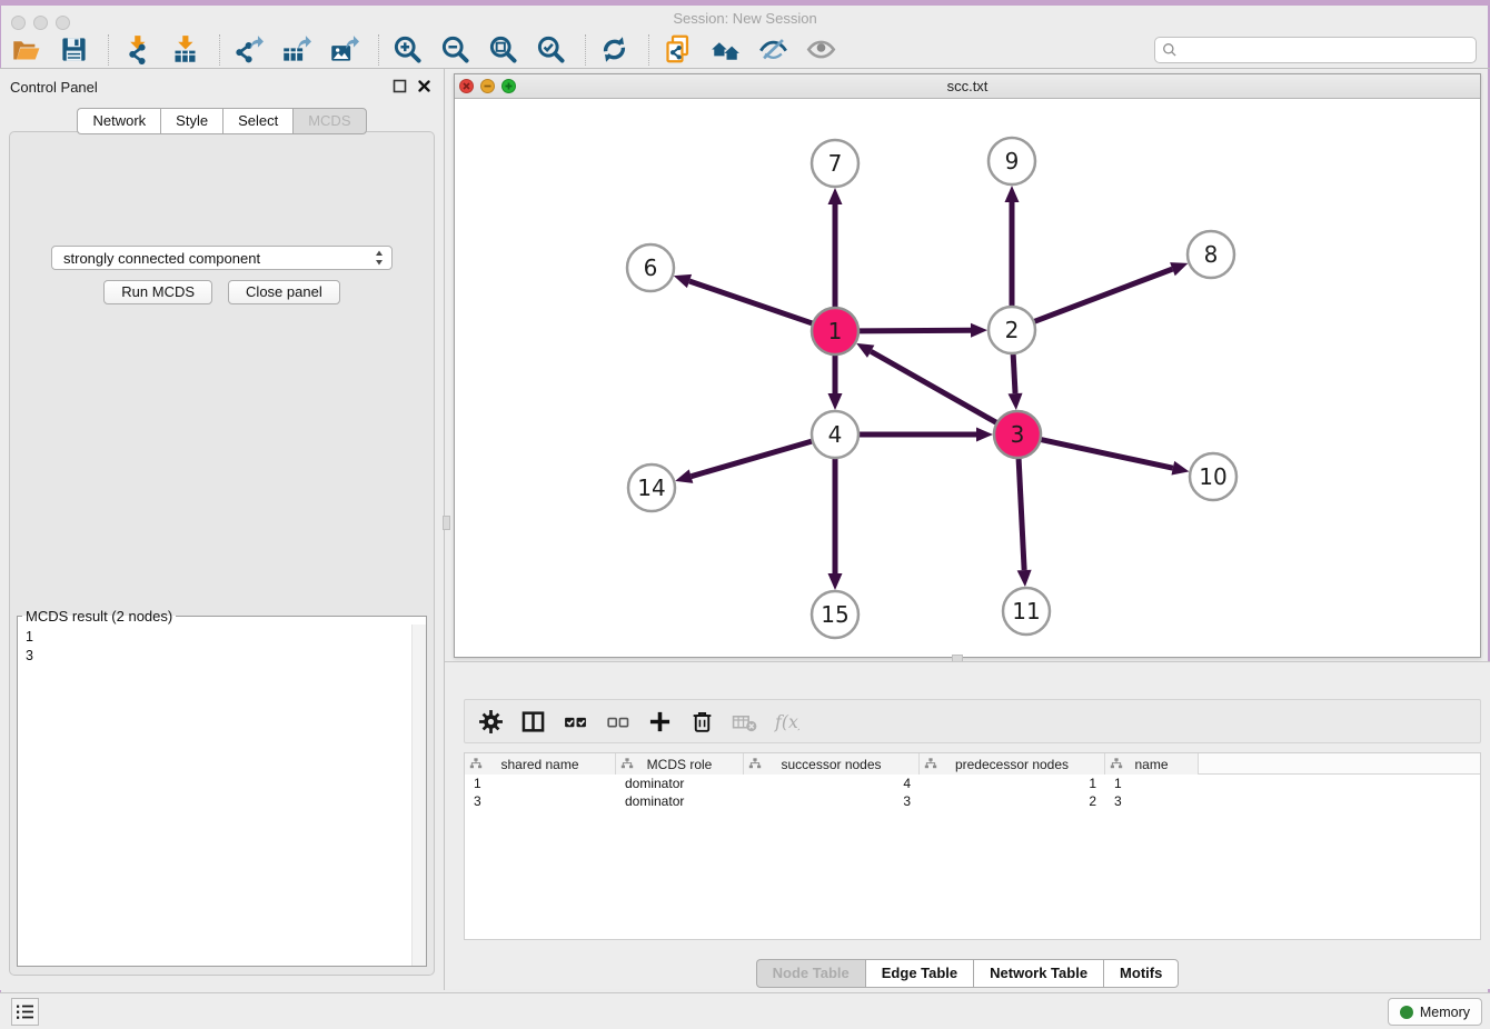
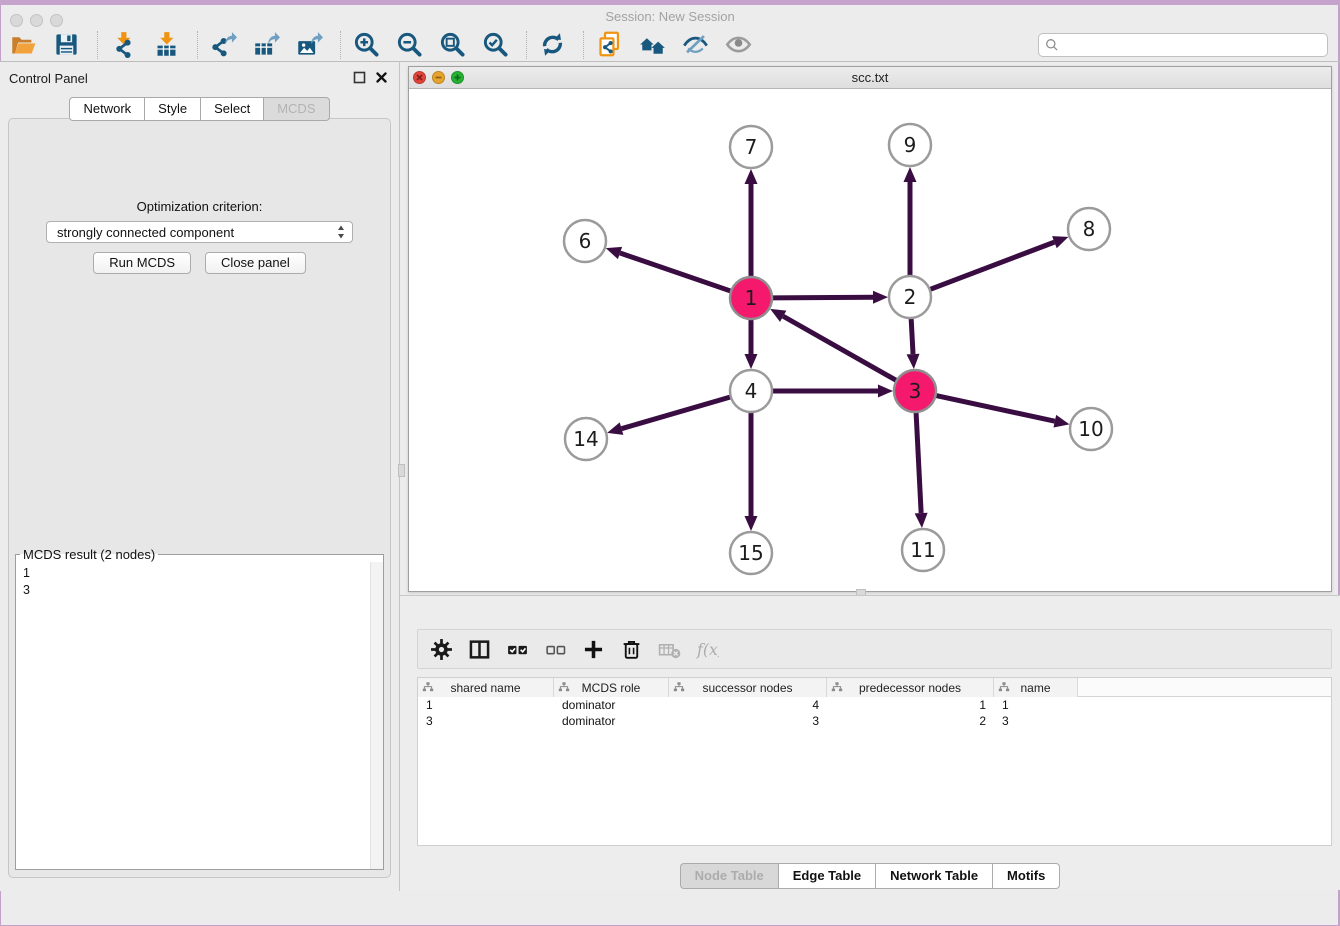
  Session: New Session
  Control Panel
  Network
  Style
  Select
  MCDS
+ Optimization criterion:
  strongly connected component
  Run MCDS
  Close panel
  MCDS result (2 nodes)
  1
  3
  scc.txt
  1
  2
  3
  4
  6
  7
  8
  9
  10
  11
  14
  15
  f(x
  shared name
  MCDS role
  successor nodes
  predecessor nodes
  name
  1
  dominator
  4
  1
  1
  3
  dominator
  3
  2
  3
  Node Table
  Edge Table
  Network Table
  Motifs
- Memory
